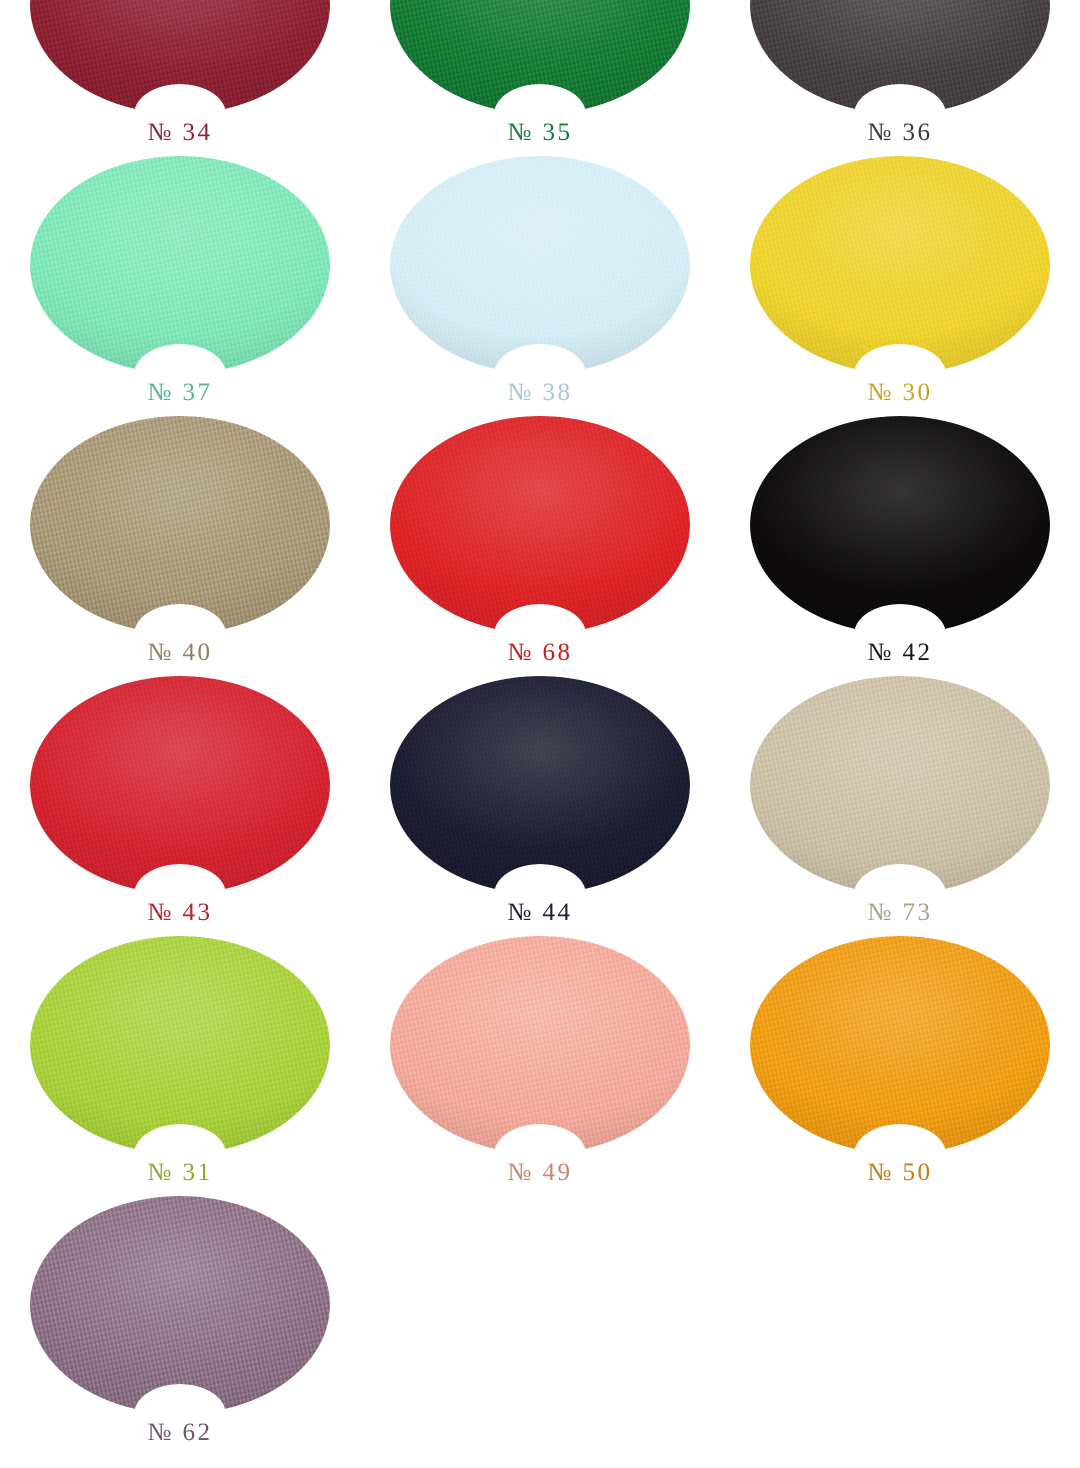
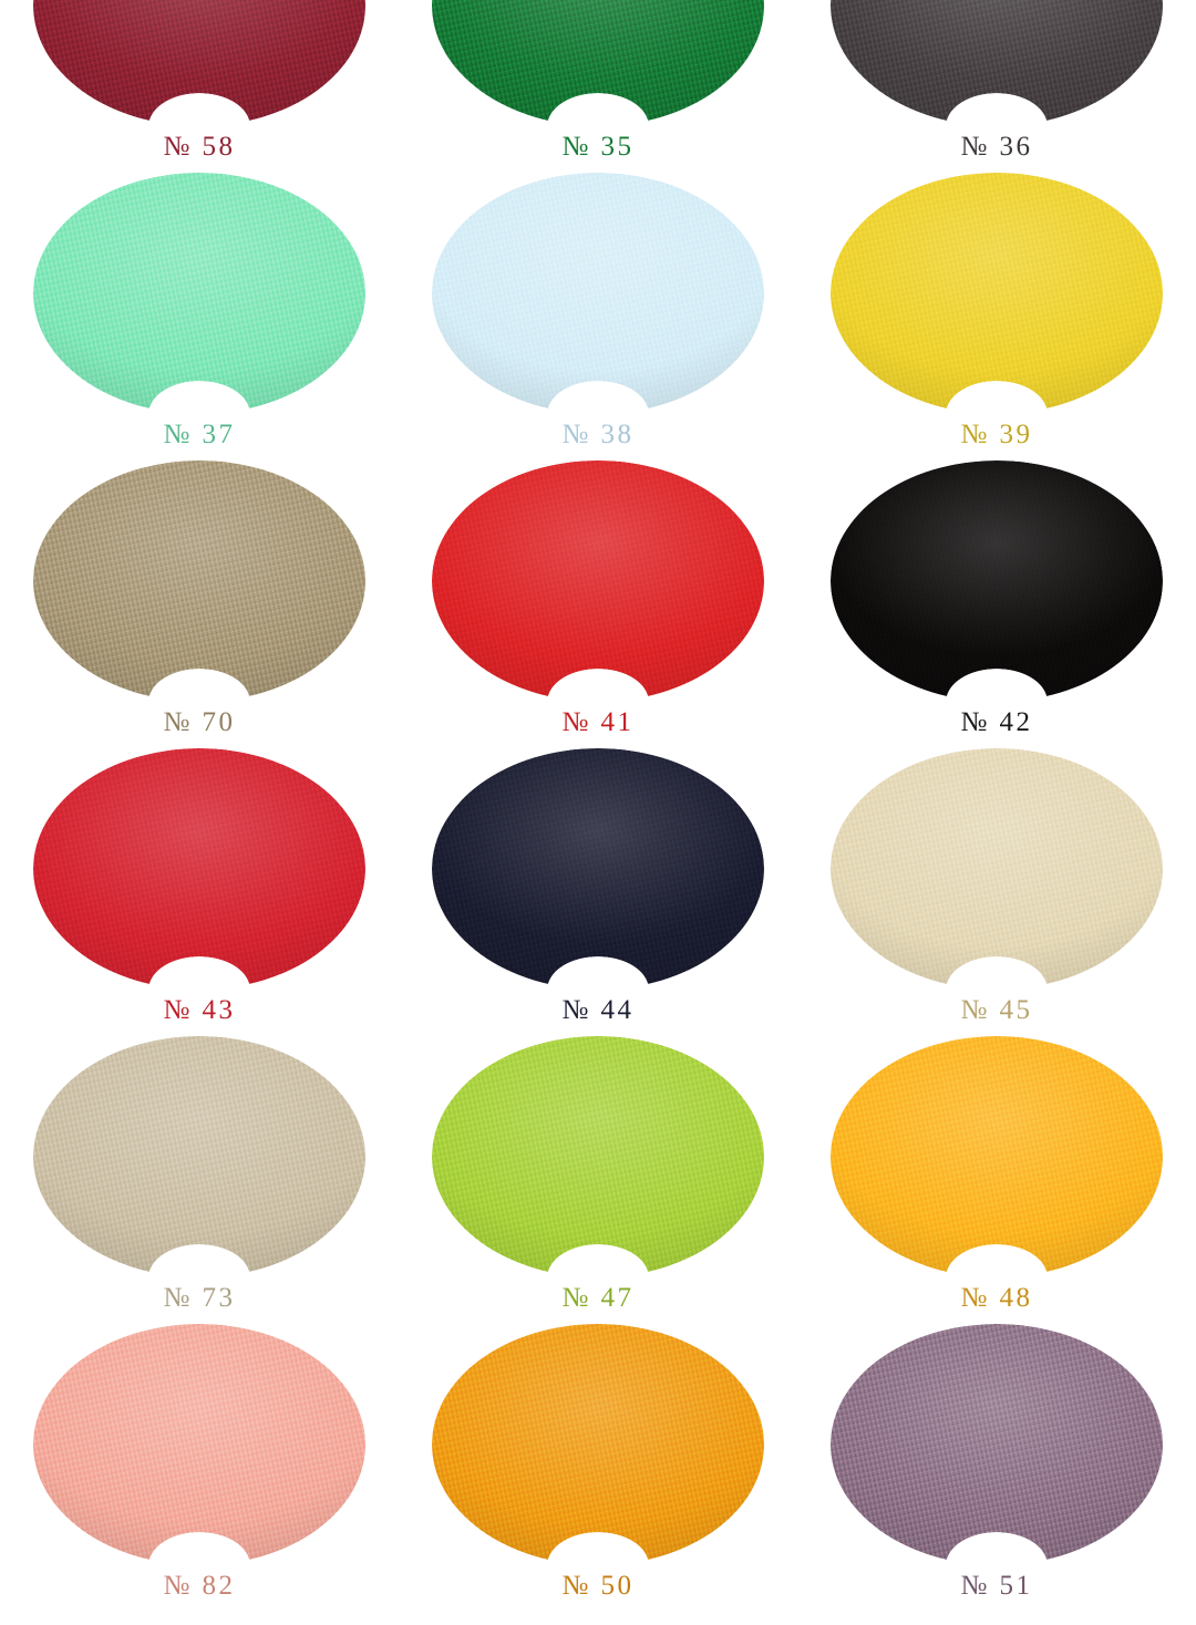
- № 34
+ № 58
  № 35
  № 36
  № 37
  № 38
- № 30
+ № 39
- № 40
+ № 70
- № 68
+ № 41
  № 42
  № 43
  № 44
+ № 45
  № 73
- № 31
+ № 47
+ № 48
- № 49
+ № 82
  № 50
- № 62
+ № 51
